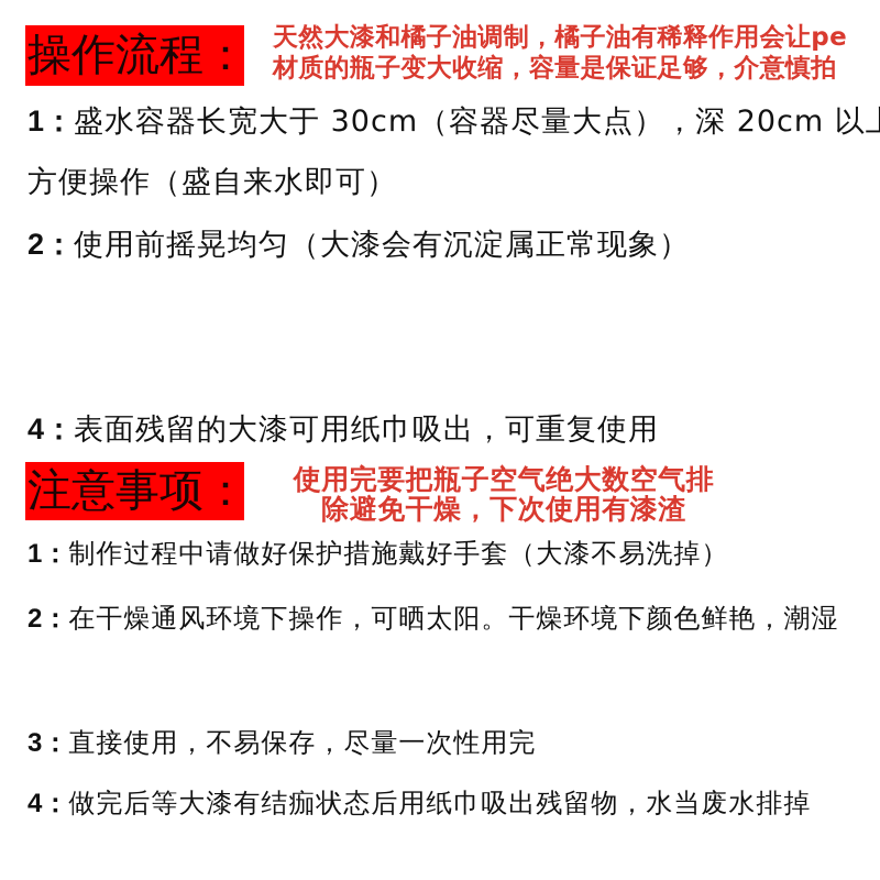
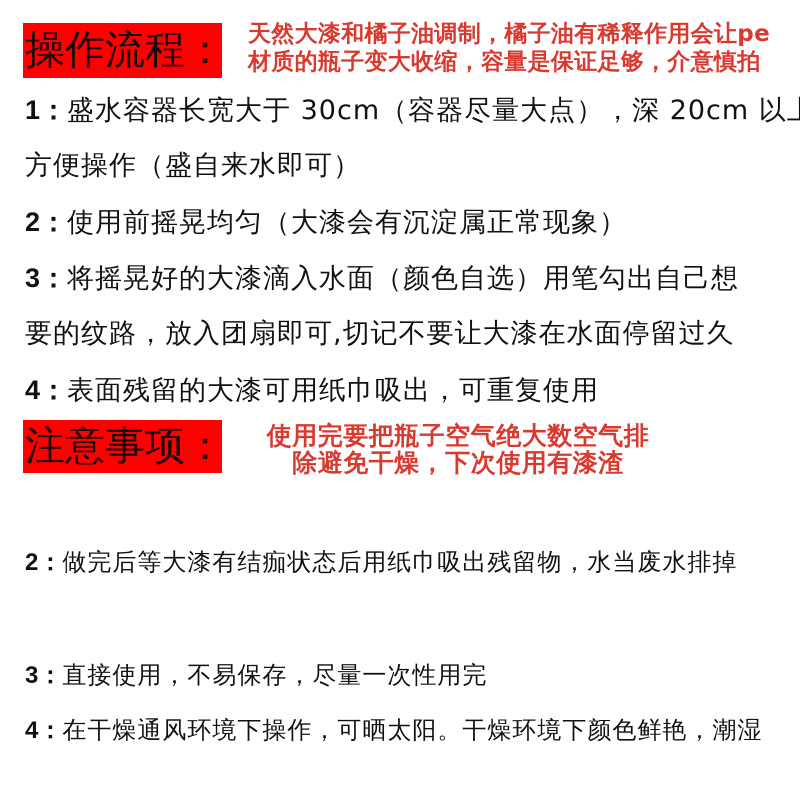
  操作流程：
  天然大漆和橘子油调制，橘子油有稀释作用会让pe
  材质的瓶子变大收缩，容量是保证足够，介意慎拍
  1：盛水容器长宽大于 30cm（容器尽量大点），深 20cm 以
  方便操作（盛自来水即可）
  2：使用前摇晃均匀（大漆会有沉淀属正常现象）
+ 3：将摇晃好的大漆滴入水面（颜色自选）用笔勾出自己想
+ 要的纹路，放入团扇即可,切记不要让大漆在水面停留过久
  4：表面残留的大漆可用纸巾吸出，可重复使用
  注意事项：
  使用完要把瓶子空气绝大数空气排
  除避免干燥，下次使用有漆渣
- 1：制作过程中请做好保护措施戴好手套（大漆不易洗掉）
- 2：在干燥通风环境下操作，可晒太阳。干燥环境下颜色鲜艳，潮湿
+ 2：做完后等大漆有结痂状态后用纸巾吸出残留物，水当废水排掉
  3：直接使用，不易保存，尽量一次性用完
- 4：做完后等大漆有结痂状态后用纸巾吸出残留物，水当废水排掉
+ 4：在干燥通风环境下操作，可晒太阳。干燥环境下颜色鲜艳，潮湿
